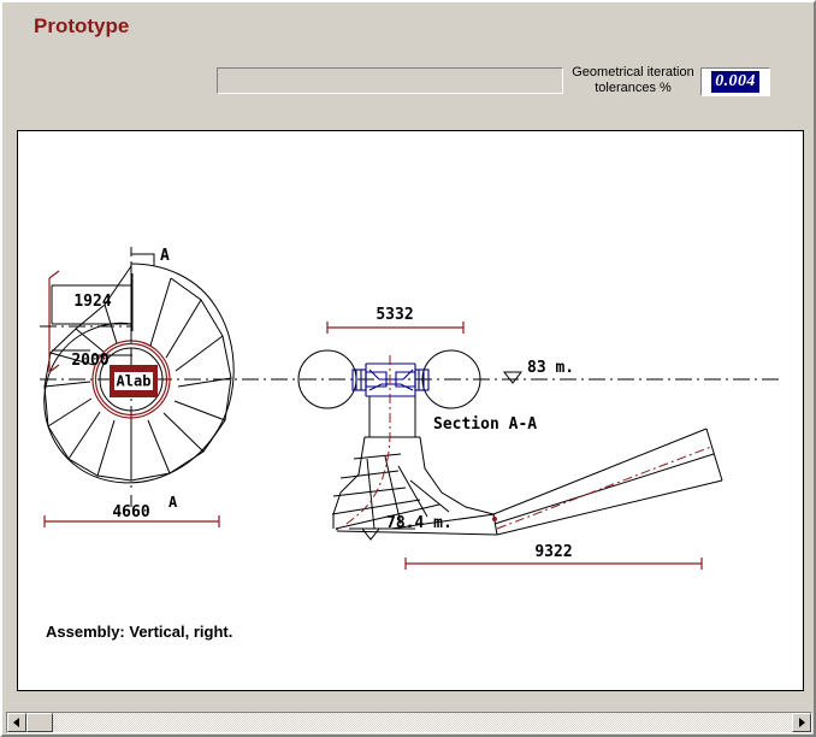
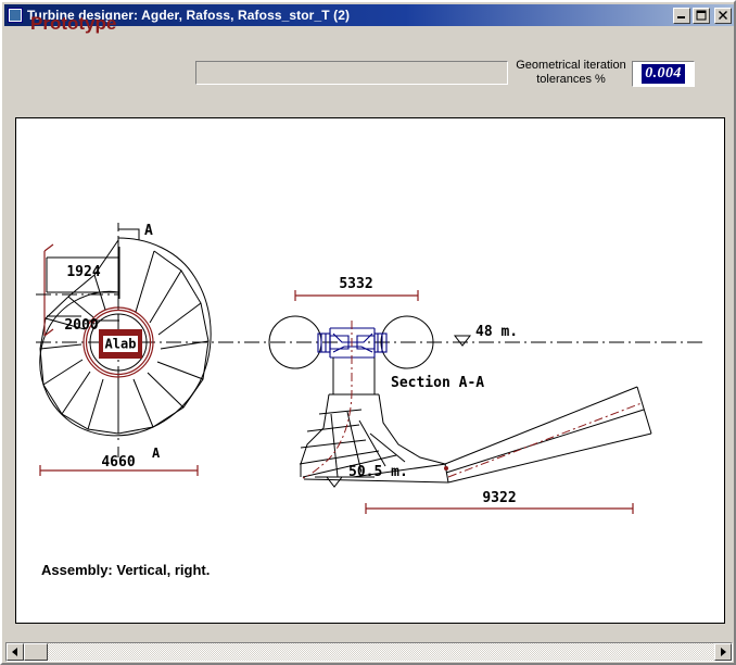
+ Turbine designer: Agder, Rafoss, Rafoss_stor_T (2)
  Prototype
  Geometrical iteration tolerances %
  0.004
  Alab
  A
  1924
  2000
  4660
  A
  5332
- 83 m.
+ 48 m.
- 78.4 m.
+ 50.5 m.
  Section A-A
  9322
  Assembly: Vertical, right.
